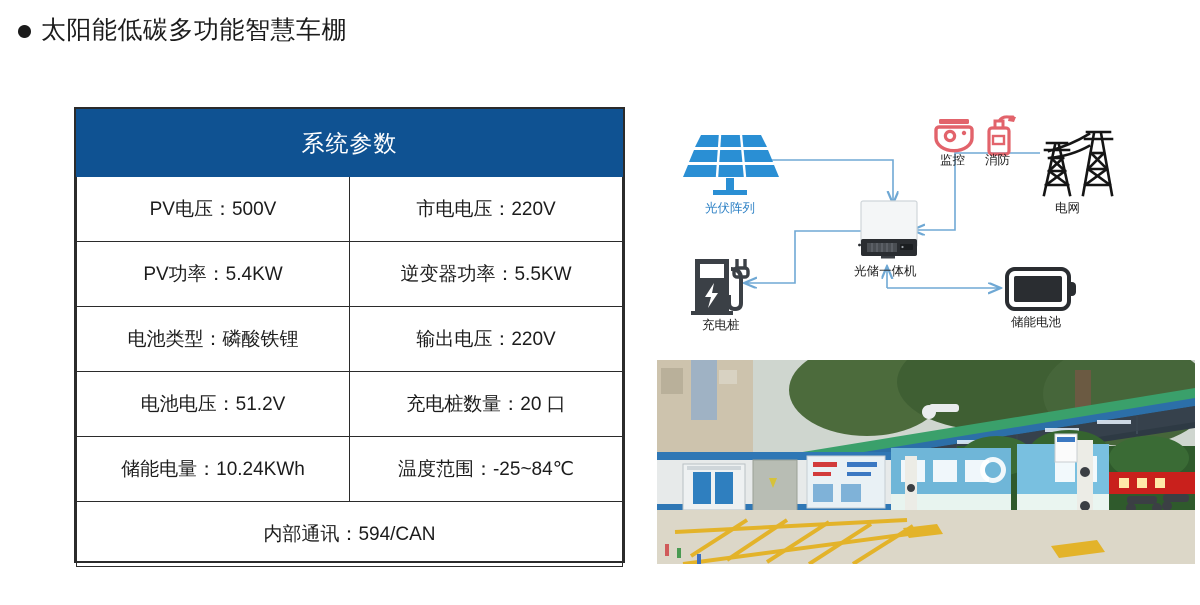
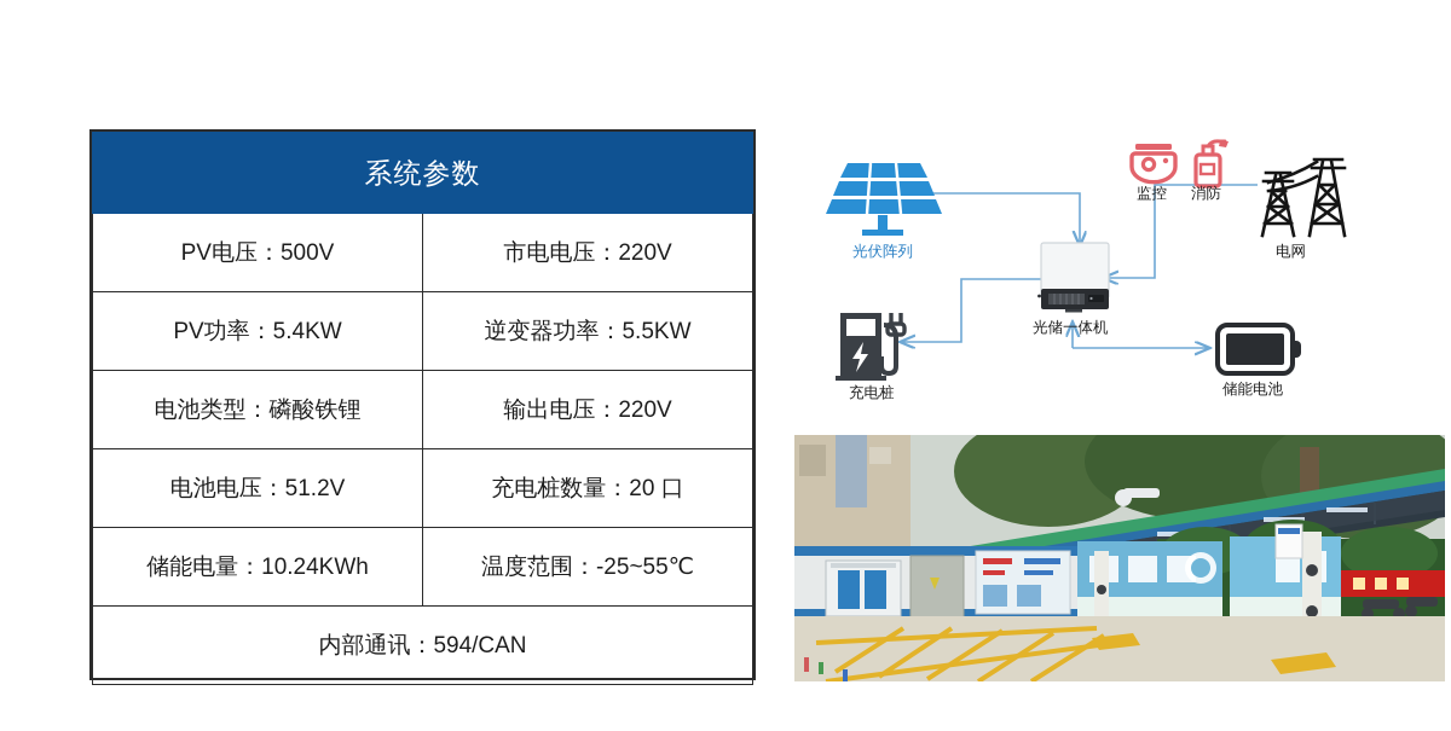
- 太阳能低碳多功能智慧车棚
  系统参数
  PV电压：500V	市电电压：220V
  PV功率：5.4KW	逆变器功率：5.5KW
  电池类型：磷酸铁锂	输出电压：220V
  电池电压：51.2V	充电桩数量：20 口
- 储能电量：10.24KWh	温度范围：-25~84℃
+ 储能电量：10.24KWh	温度范围：-25~55℃
  内部通讯：594/CAN
  光伏阵列
  监控
  消防
  电网
  光储一体机
  充电桩
  储能电池
